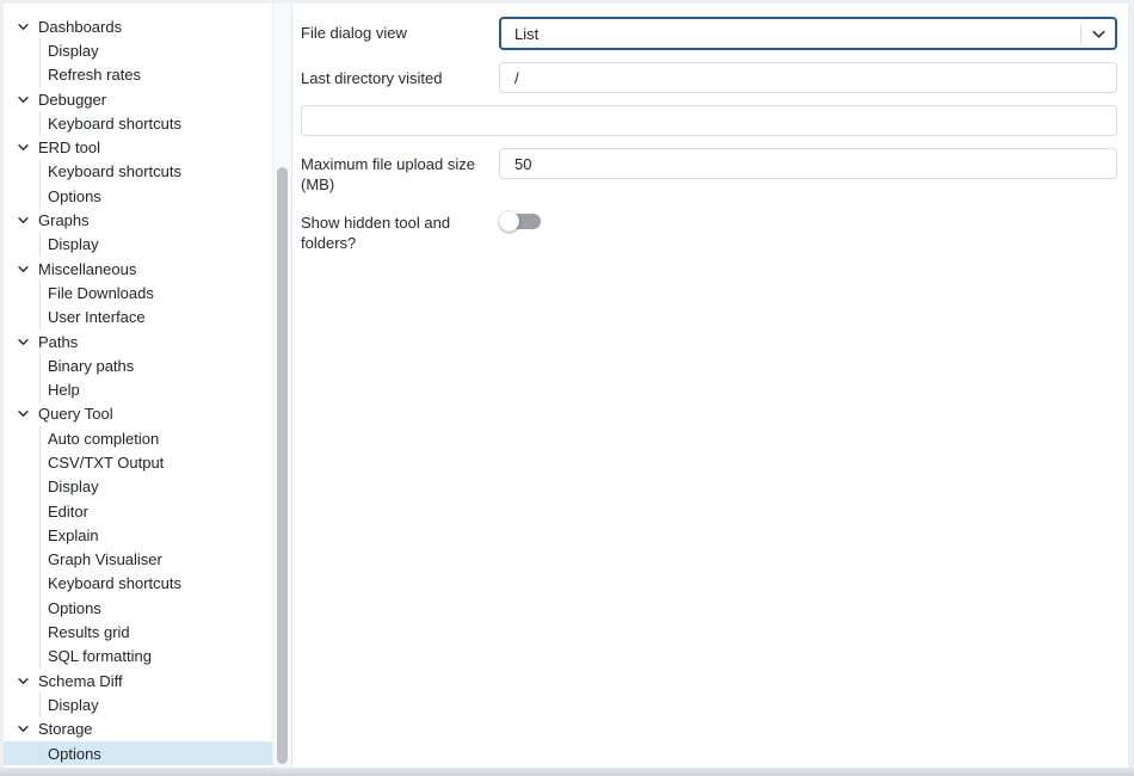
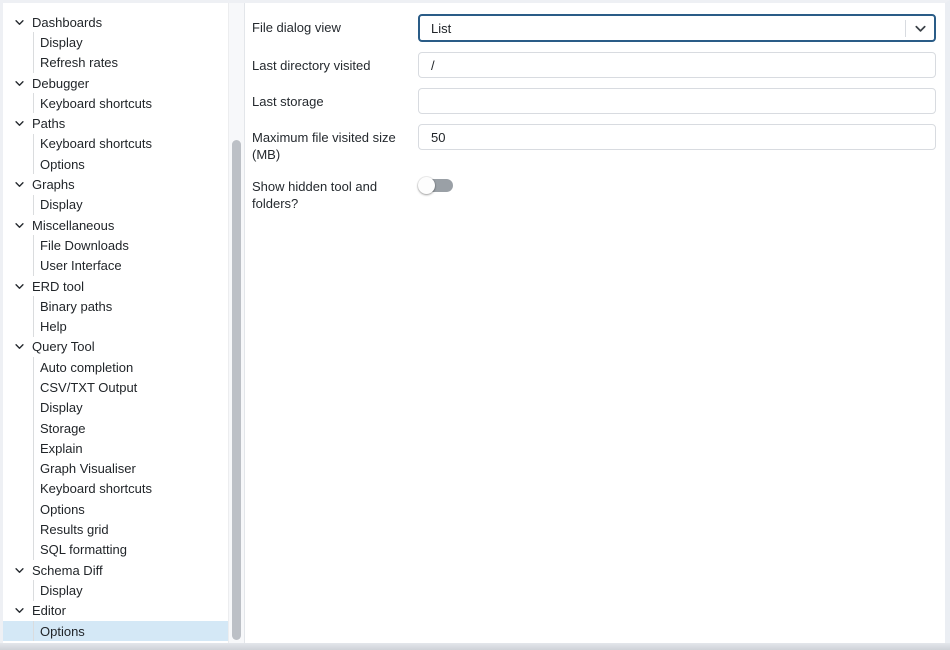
  Dashboards
  Display
  Refresh rates
  Debugger
  Keyboard shortcuts
- ERD tool
+ Paths
  Keyboard shortcuts
  Options
  Graphs
  Display
  Miscellaneous
  File Downloads
  User Interface
- Paths
+ ERD tool
  Binary paths
  Help
  Query Tool
  Auto completion
  CSV/TXT Output
  Display
- Editor
+ Storage
  Explain
  Graph Visualiser
  Keyboard shortcuts
  Options
  Results grid
  SQL formatting
  Schema Diff
  Display
- Storage
+ Editor
  Options
  File dialog view
  List
  Last directory visited
  /
+ Last storage
- Maximum file upload size (MB)
+ Maximum file visited size (MB)
  50
  Show hidden tool and folders?
